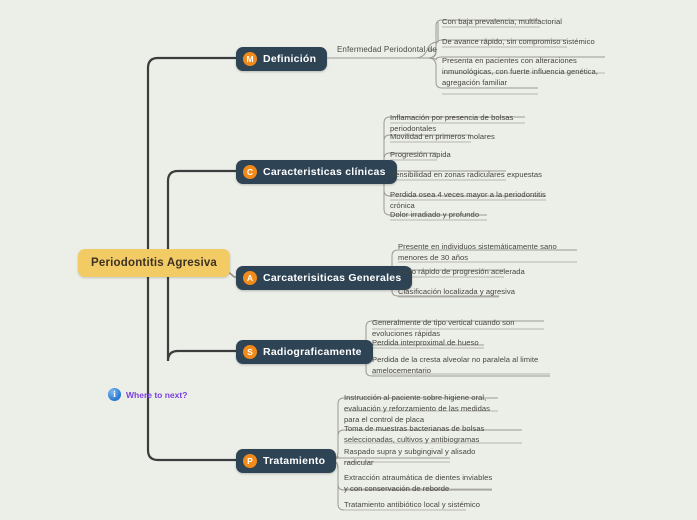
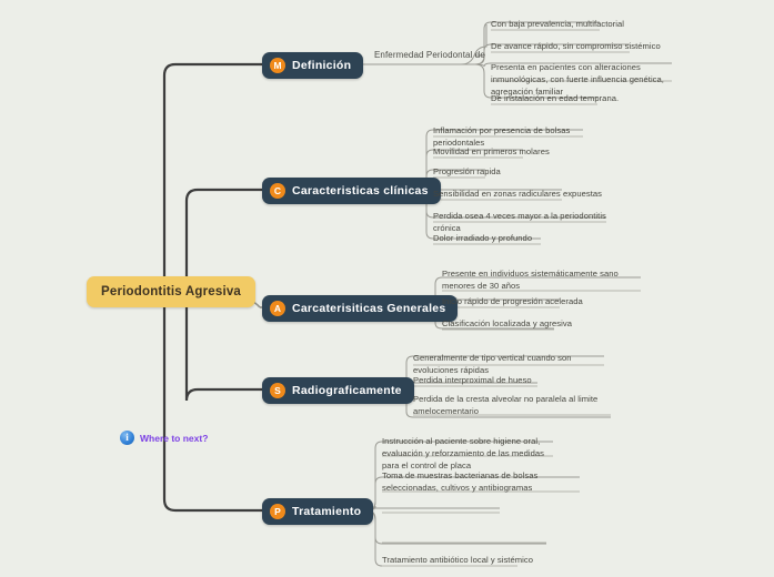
  Periodontitis Agresiva
  M
  Definición
  C
  Caracteristicas clínicas
  A
  Carcaterisiticas Generales
  S
  Radiograficamente
  P
  Tratamiento
  Enfermedad Periodontal de
  Con baja prevalencia, multifactorial
  De avance rápido, sin compromiso sistémico
  Presenta en pacientes con alteraciones inmunológicas, con fuerte influencia genética, agregación familiar
+ De instalación en edad temprana.
  Inflamación por presencia de bolsas periodontales
  Movilidad en primeros molares
  Progresión rapida
  Sensibilidad en zonas radiculares expuestas
  Perdida osea 4 veces mayor a la periodontitis crónica
  Dolor irradiado y profundo
  Presente en individuos sistemáticamente sano menores de 30 años
  Inicio rápido de progresión acelerada
  Clasificación localizada y agresiva
  Generalmente de tipo vertical cuando son evoluciones rápidas
  Perdida interproximal de hueso
  Perdida de la cresta alveolar no paralela al limite amelocementario
  Instrucción al paciente sobre higiene oral, evaluación y reforzamiento de las medidas para el control de placa
  Toma de muestras bacterianas de bolsas seleccionadas, cultivos y antibiogramas
- Raspado supra y subgingival y alisado radicular
- Extracción atraumática de dientes inviables y con conservación de reborde
  Tratamiento antibiótico local y sistémico
  i
  Where to next?
